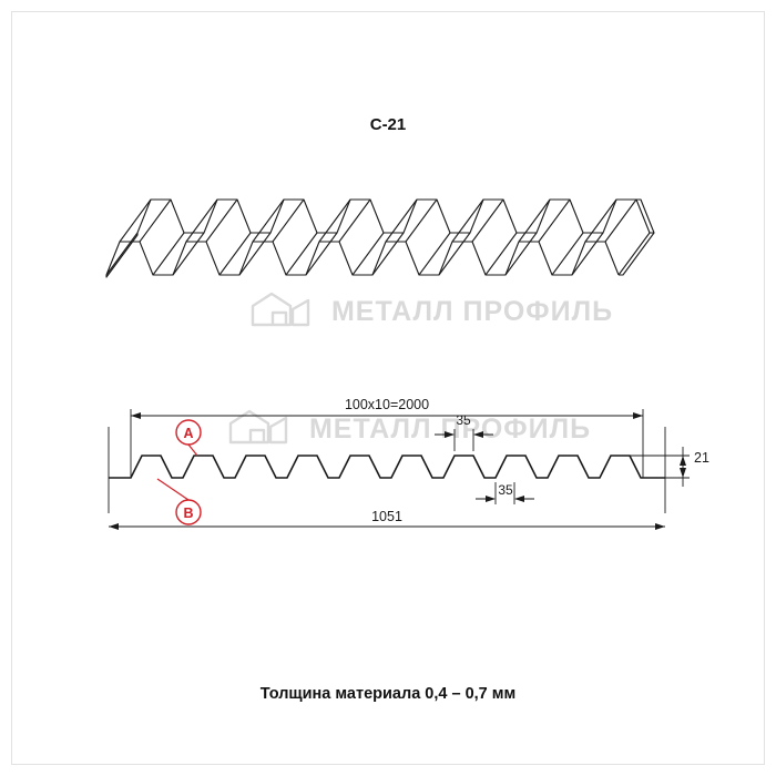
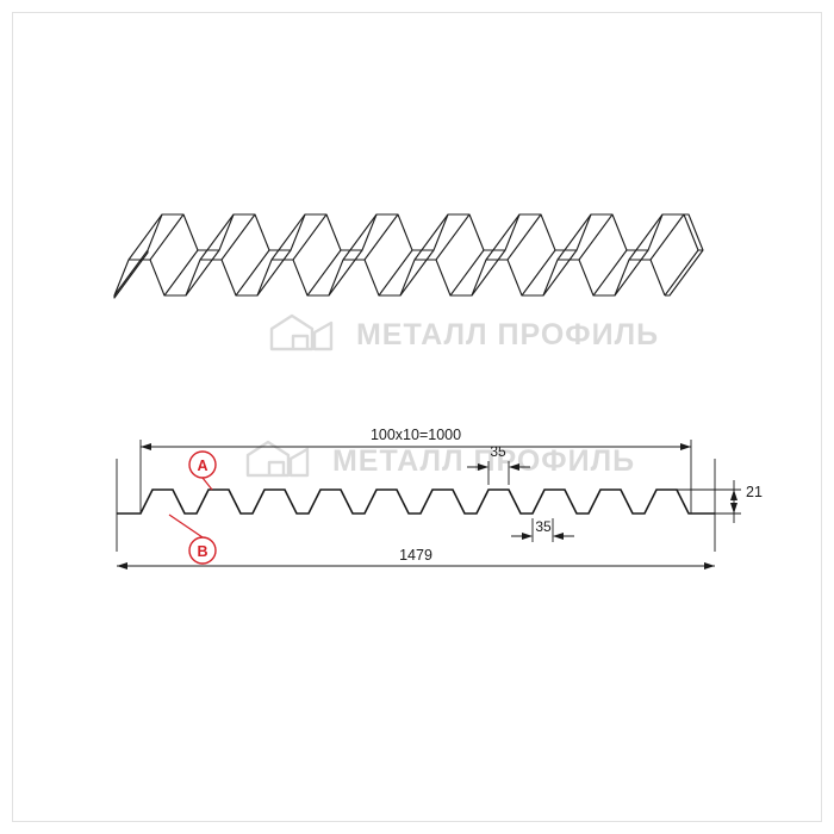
- С-21
  МЕТАЛЛ ПРОФИЛЬ
  МЕТАЛЛ ПРОФИЛЬ
- 100х10=2000
+ 100х10=1000
  35
  35
  21
- 1051
+ 1479
  A
  B
- Толщина материала 0,4 – 0,7 мм
